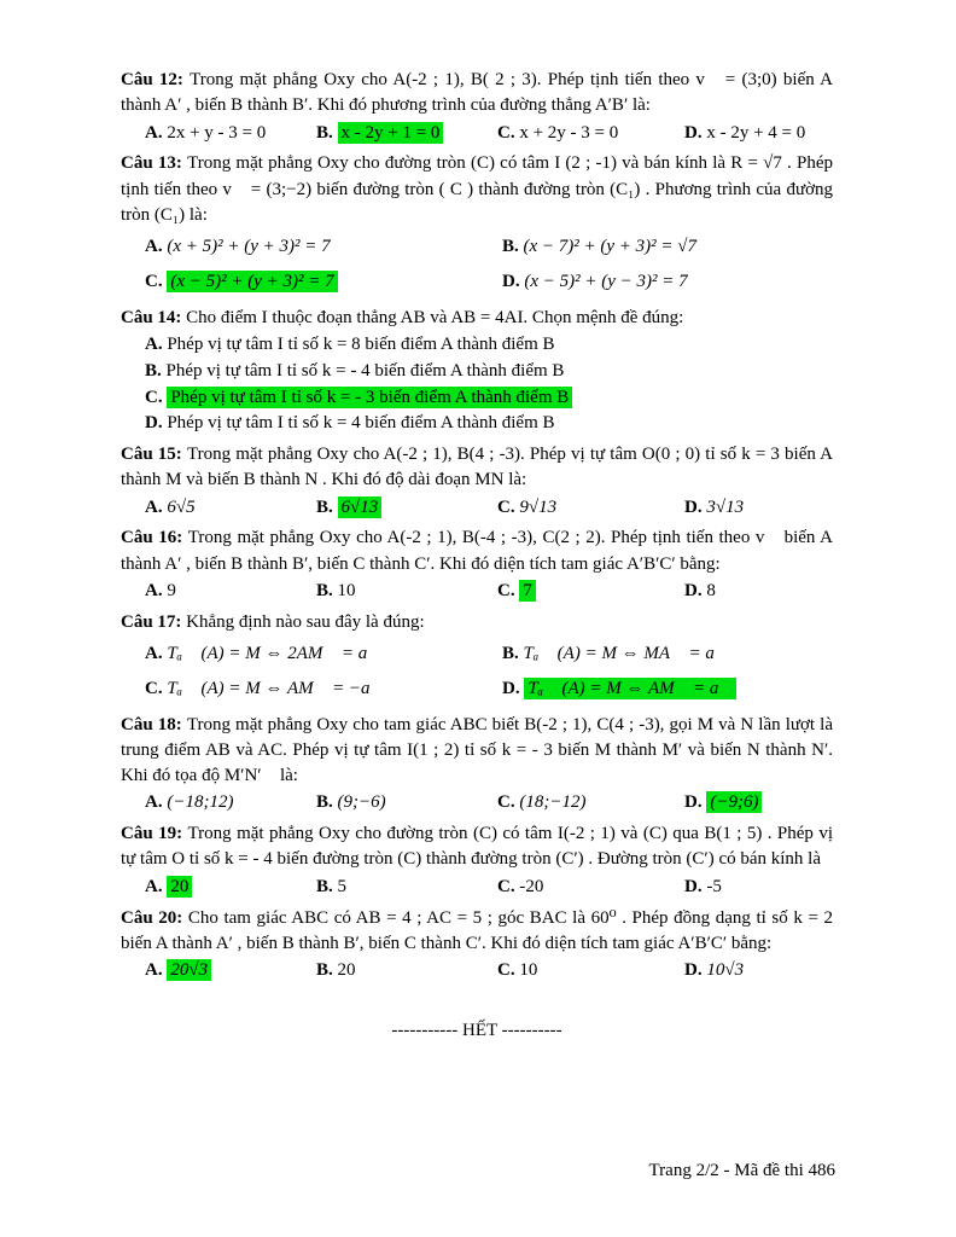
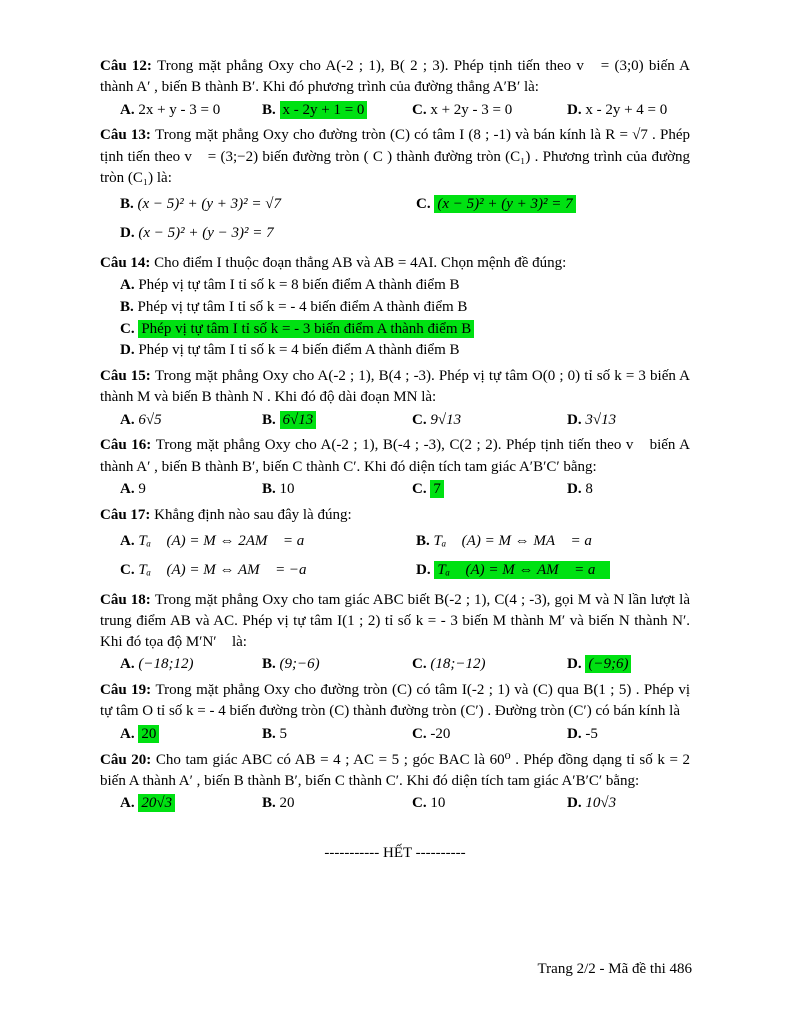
  Câu 12: Trong mặt phẳng Oxy cho A(-2 ; 1), B( 2 ; 3). Phép tịnh tiến theo v⃗ = (3;0) biến A thành A′ , biến B thành B′. Khi đó phương trình của đường thẳng A′B′ là:
  A. 2x + y - 3 = 0
  B. x - 2y + 1 = 0
  C. x + 2y - 3 = 0
  D. x - 2y + 4 = 0
- Câu 13: Trong mặt phẳng Oxy cho đường tròn (C) có tâm I (2 ; -1) và bán kính là R = √7 . Phép tịnh tiến theo v⃗ = (3;−2) biến đường tròn ( C ) thành đường tròn (C₁) . Phương trình của đường tròn (C₁) là:
+ Câu 13: Trong mặt phẳng Oxy cho đường tròn (C) có tâm I (8 ; -1) và bán kính là R = √7 . Phép tịnh tiến theo v⃗ = (3;−2) biến đường tròn ( C ) thành đường tròn (C₁) . Phương trình của đường tròn (C₁) là:
- A. (x + 5)² + (y + 3)² = 7
- B. (x − 7)² + (y + 3)² = √7
+ B. (x − 5)² + (y + 3)² = √7
  C. (x − 5)² + (y + 3)² = 7
  D. (x − 5)² + (y − 3)² = 7
  Câu 14: Cho điểm I thuộc đoạn thẳng AB và AB = 4AI. Chọn mệnh đề đúng:
  A. Phép vị tự tâm I tỉ số k = 8 biến điểm A thành điểm B
  B. Phép vị tự tâm I tỉ số k = - 4 biến điểm A thành điểm B
  C. Phép vị tự tâm I tỉ số k = - 3 biến điểm A thành điểm B
  D. Phép vị tự tâm I tỉ số k = 4 biến điểm A thành điểm B
  Câu 15: Trong mặt phẳng Oxy cho A(-2 ; 1), B(4 ; -3). Phép vị tự tâm O(0 ; 0) tỉ số k = 3 biến A thành M và biến B thành N . Khi đó độ dài đoạn MN là:
  A. 6√5
  B. 6√13
  C. 9√13
  D. 3√13
  Câu 16: Trong mặt phẳng Oxy cho A(-2 ; 1), B(-4 ; -3), C(2 ; 2). Phép tịnh tiến theo v⃗ biến A thành A′ , biến B thành B′, biến C thành C′. Khi đó diện tích tam giác A′B′C′ bằng:
  A. 9
  B. 10
  C. 7
  D. 8
  Câu 17: Khẳng định nào sau đây là đúng:
  A. Tₐ⃗ (A) = M ⇔ 2AM⃗ = a⃗
  B. Tₐ⃗ (A) = M ⇔ MA⃗ = a⃗
  C. Tₐ⃗ (A) = M ⇔ AM⃗ = −a⃗
  D. Tₐ⃗ (A) = M ⇔ AM⃗ = a⃗
  Câu 18: Trong mặt phẳng Oxy cho tam giác ABC biết B(-2 ; 1), C(4 ; -3), gọi M và N lần lượt là trung điểm AB và AC. Phép vị tự tâm I(1 ; 2) tỉ số k = - 3 biến M thành M′ và biến N thành N′. Khi đó tọa độ M′N′⃗ là:
  A. (−18;12)
  B. (9;−6)
  C. (18;−12)
  D. (−9;6)
  Câu 19: Trong mặt phẳng Oxy cho đường tròn (C) có tâm I(-2 ; 1) và (C) qua B(1 ; 5) . Phép vị tự tâm O tỉ số k = - 4 biến đường tròn (C) thành đường tròn (C′) . Đường tròn (C′) có bán kính là
  A. 20
  B. 5
  C. -20
  D. -5
  Câu 20: Cho tam giác ABC có AB = 4 ; AC = 5 ; góc BAC là 60⁰ . Phép đồng dạng tỉ số k = 2 biến A thành A′ , biến B thành B′, biến C thành C′. Khi đó diện tích tam giác A′B′C′ bằng:
  A. 20√3
  B. 20
  C. 10
  D. 10√3
  ----------- HẾT ----------
  Trang 2/2 - Mã đề thi 486
